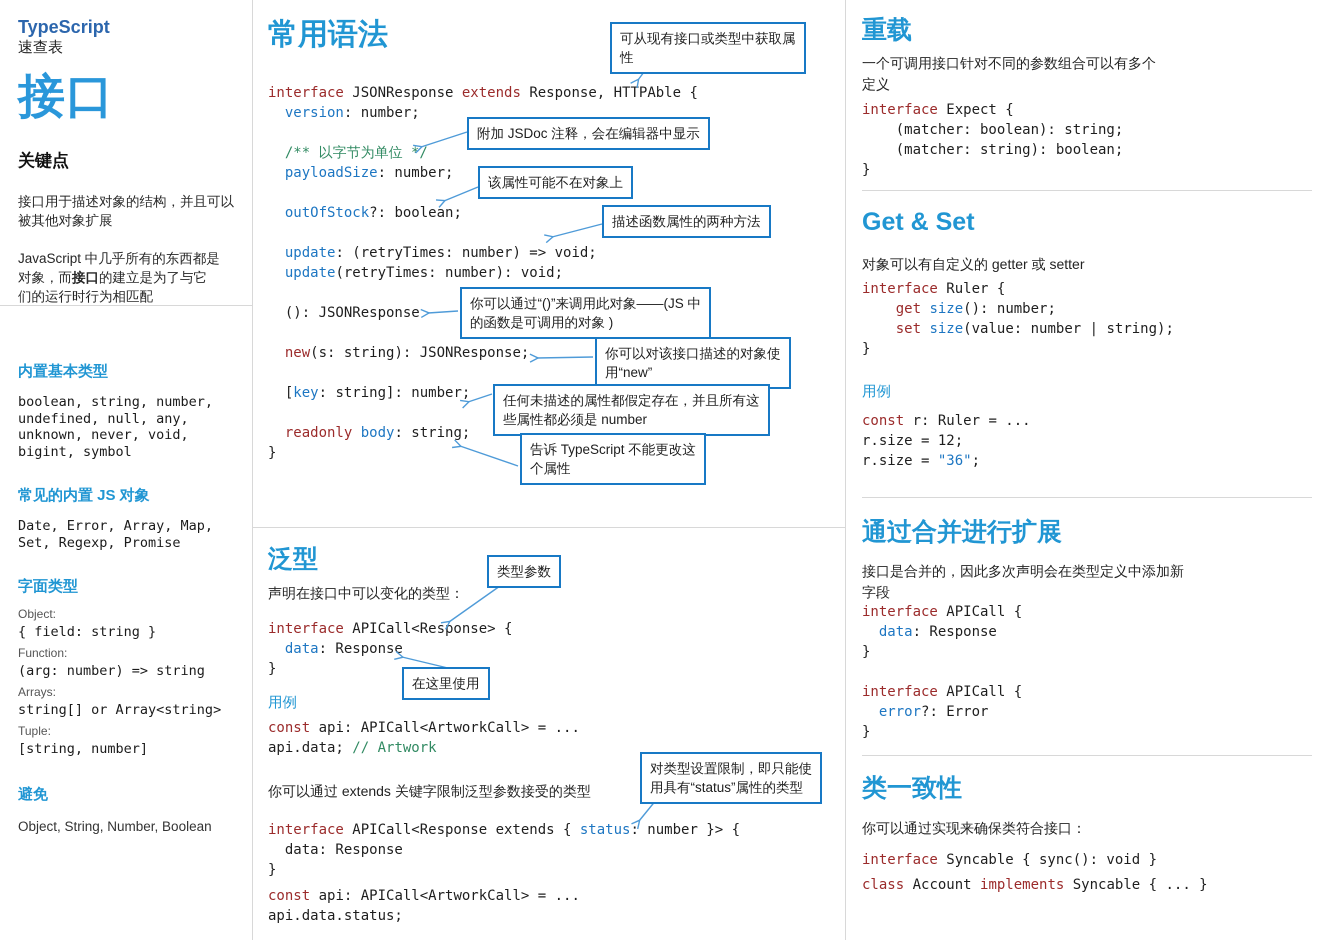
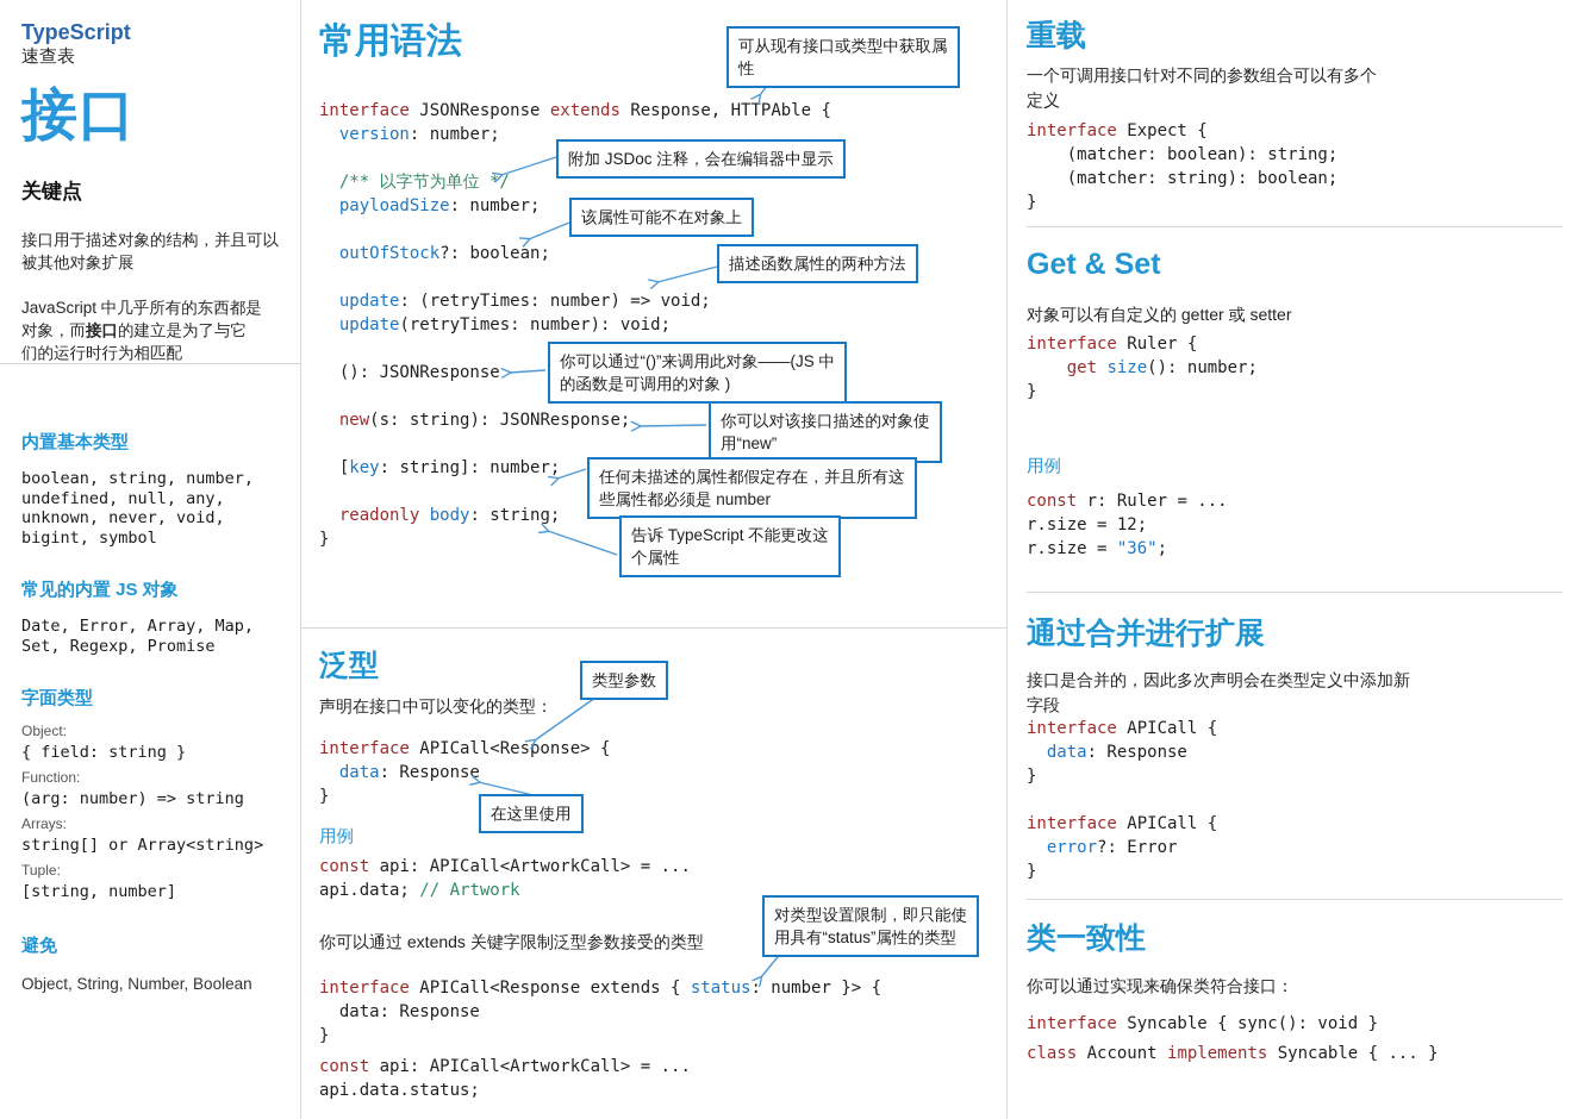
  TypeScript
  速查表
  接口
  关键点
  接口用于描述对象的结构，并且可以
  被其他对象扩展
  JavaScript 中几乎所有的东西都是
  对象，而接口的建立是为了与它
  们的运行时行为相匹配
  内置基本类型
  boolean, string, number, undefined, null, any, unknown, never, void, bigint, symbol
  常见的内置 JS 对象
  Date, Error, Array, Map, Set, Regexp, Promise
  字面类型
  Object:
  { field: string }
  Function:
  (arg: number) => string
  Arrays:
  string[] or Array<string>
  Tuple:
  [string, number]
  避免
  Object, String, Number, Boolean
  常用语法
  interface JSONResponse extends Response, HTTPAble {
  version: number;
  /** 以字节为单位 */
  payloadSize: number;
  outOfStock?: boolean;
  update: (retryTimes: number) => void;
  update(retryTimes: number): void;
  (): JSONResponse
  new(s: string): JSONResponse;
  [key: string]: number;
  readonly body: string;
  }
  泛型
  声明在接口中可以变化的类型：
  interface APICall<Response> {
  data: Response
  }
  用例
  const api: APICall<ArtworkCall> = ...
  api.data; // Artwork
  你可以通过 extends 关键字限制泛型参数接受的类型
  interface APICall<Response extends { status: number }> {
  data: Response
  }
  const api: APICall<ArtworkCall> = ...
  api.data.status;
  重载
  一个可调用接口针对不同的参数组合可以有多个
  定义
  interface Expect {
  (matcher: boolean): string;
  (matcher: string): boolean;
  }
  Get & Set
  对象可以有自定义的 getter 或 setter
  interface Ruler {
  get size(): number;
- set size(value: number | string);
  }
  用例
  const r: Ruler = ...
  r.size = 12;
  r.size = "36";
  通过合并进行扩展
  接口是合并的，因此多次声明会在类型定义中添加新
  字段
  interface APICall {
  data: Response
  }
  interface APICall {
  error?: Error
  }
  类一致性
  你可以通过实现来确保类符合接口：
  interface Syncable { sync(): void }
  class Account implements Syncable { ... }
  可从现有接口或类型中获取属
  性
  附加 JSDoc 注释，会在编辑器中显示
  该属性可能不在对象上
  描述函数属性的两种方法
  你可以通过“()”来调用此对象——(JS 中
  的函数是可调用的对象 )
  你可以对该接口描述的对象使
  用“new”
  任何未描述的属性都假定存在，并且所有这
  些属性都必须是 number
  告诉 TypeScript 不能更改这
  个属性
  类型参数
  在这里使用
  对类型设置限制，即只能使
  用具有“status”属性的类型
